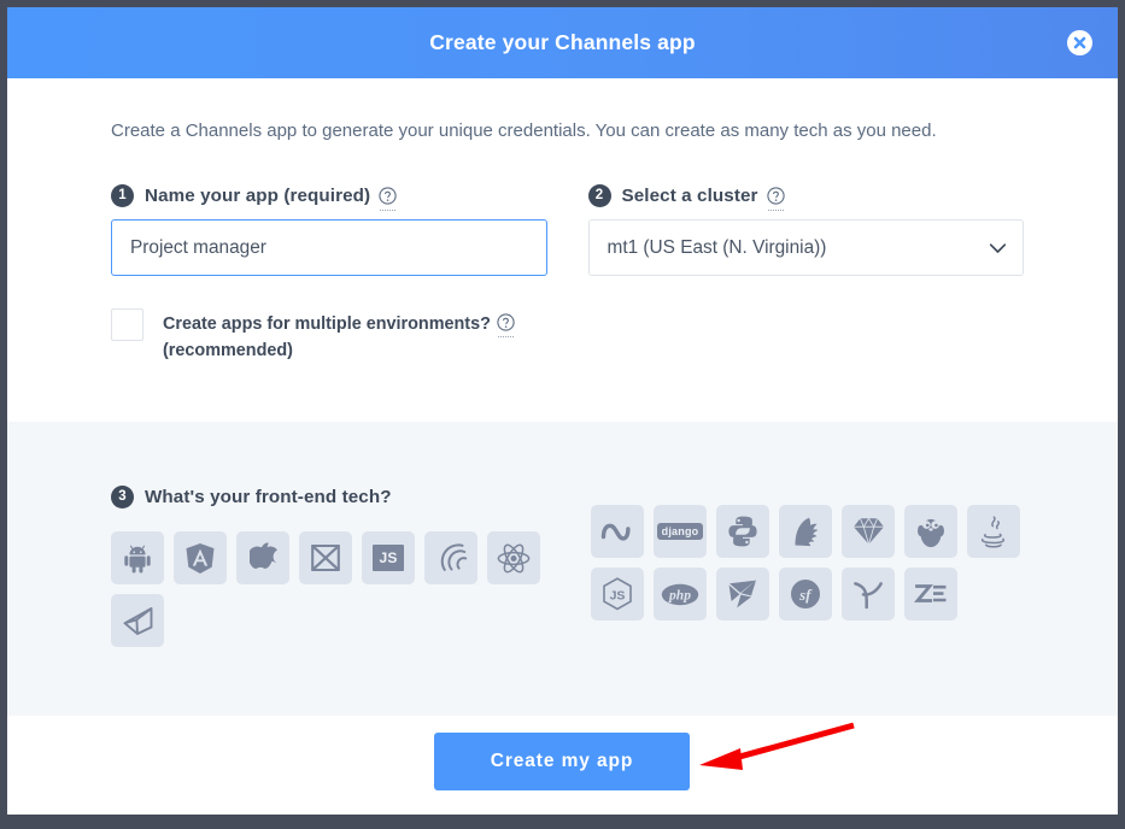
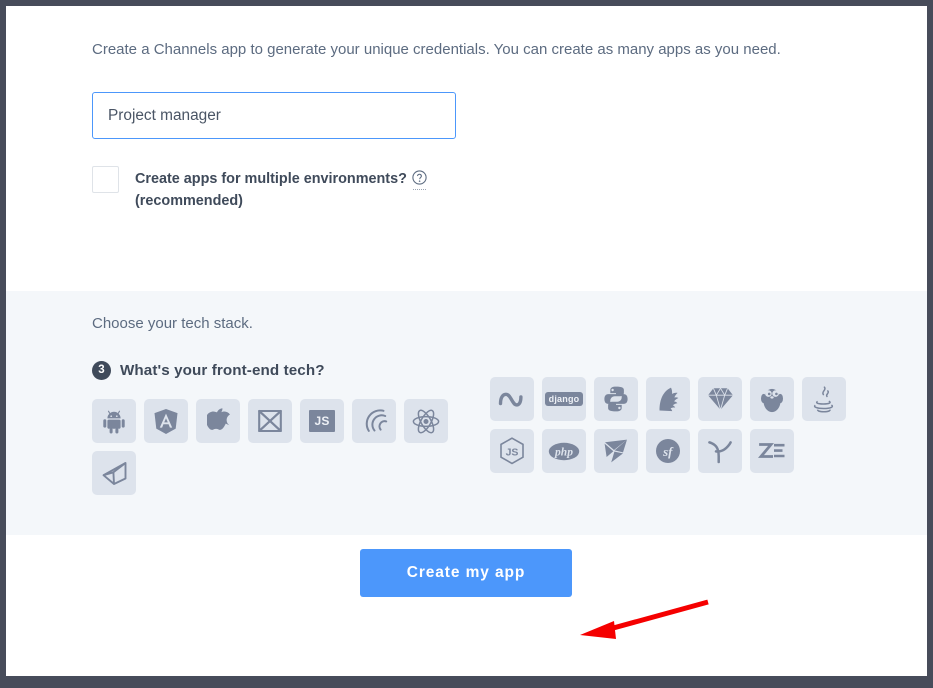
- Create your Channels app
- Create a Channels app to generate your unique credentials. You can create as many tech as you need.
+ Create a Channels app to generate your unique credentials. You can create as many apps as you need.
- 1
- Name your app (required)
  Project manager
- 2
- Select a cluster
- mt1 (US East (N. Virginia))
  Create apps for multiple environments?
  (recommended)
+ Choose your tech stack.
  3
  What's your front-end tech?
  JS
  django
  JS
  php
  sf
  Create my app
